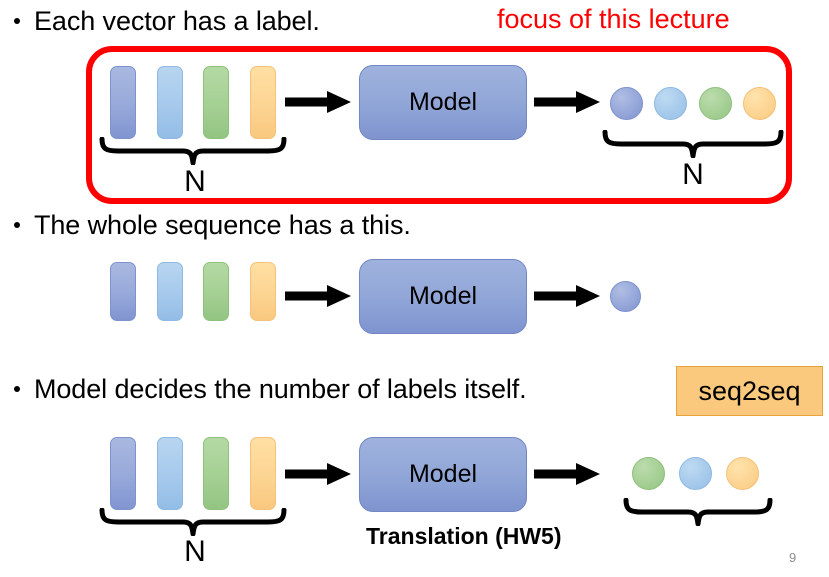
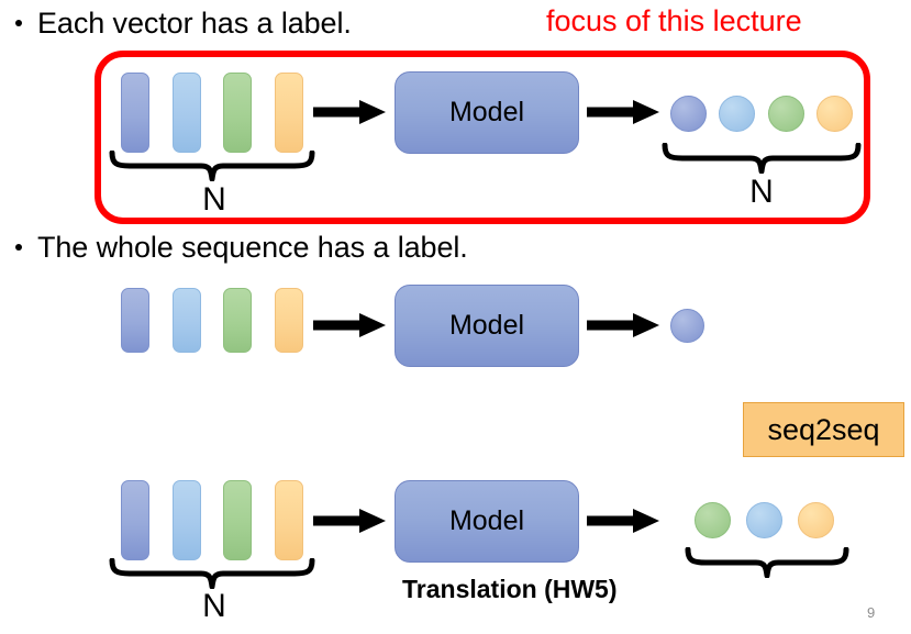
  Each vector has a label.
  focus of this lecture
  N
  Model
  N
- The whole sequence has a this.
+ The whole sequence has a label.
  Model
- Model decides the number of labels itself.
  seq2seq
  N
  Model
  Translation (HW5)
  9
